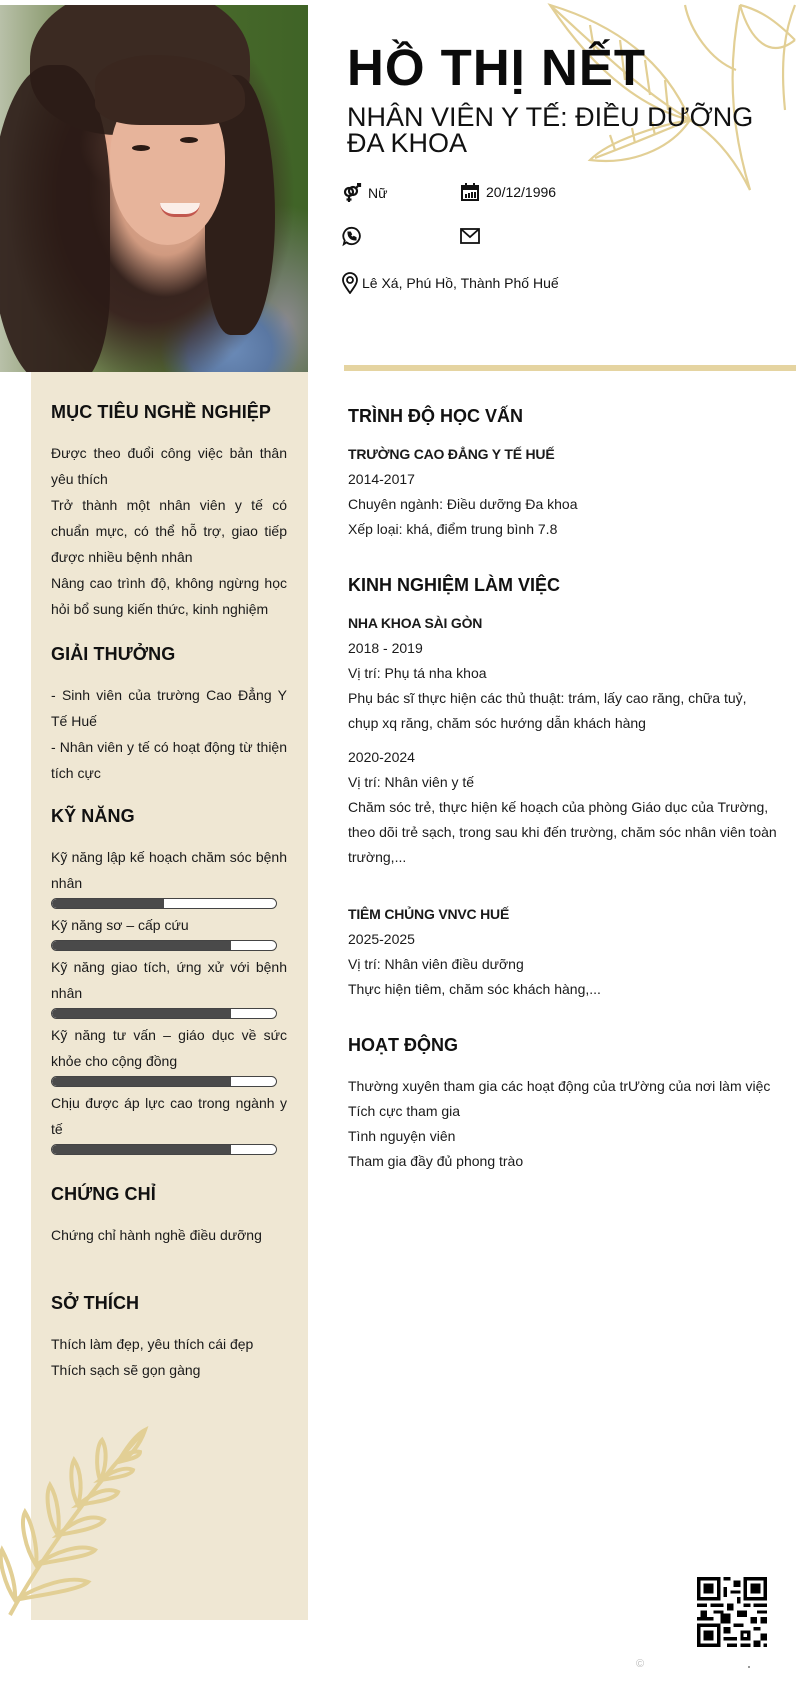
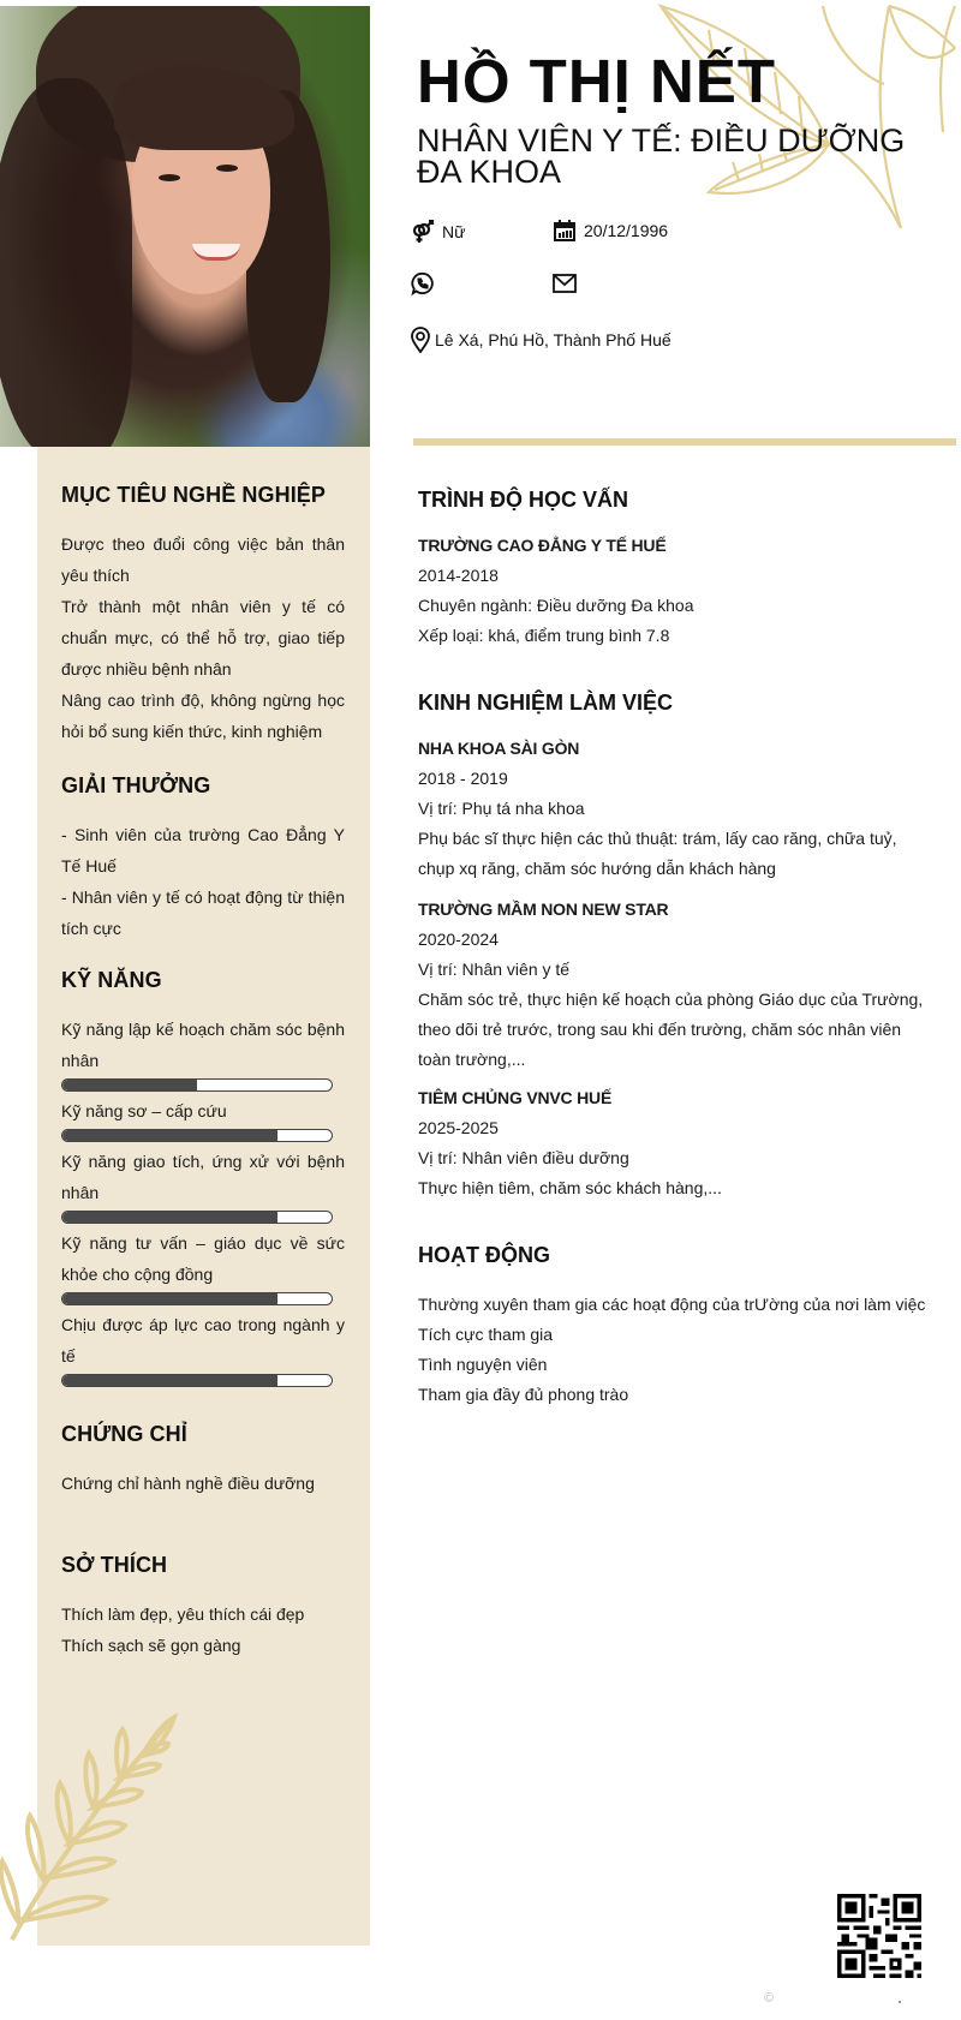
  HỒ THỊ NẾT
  NHÂN VIÊN Y TẾ: ĐIỀU DƯỠNG ĐA KHOA
  Nữ
  20/12/1996
  Lê Xá, Phú Hồ, Thành Phố Huế
  MỤC TIÊU NGHỀ NGHIỆP
  Được theo đuổi công việc bản thân yêu thích
  Trở thành một nhân viên y tế có chuẩn mực, có thể hỗ trợ, giao tiếp được nhiều bệnh nhân
  Nâng cao trình độ, không ngừng học hỏi bổ sung kiến thức, kinh nghiệm
  GIẢI THƯỞNG
  - Sinh viên của trường Cao Đẳng Y Tế Huế
  - Nhân viên y tế có hoạt động từ thiện tích cực
  KỸ NĂNG
  Kỹ năng lập kế hoạch chăm sóc bệnh nhân
  Kỹ năng sơ – cấp cứu
  Kỹ năng giao tích, ứng xử với bệnh nhân
  Kỹ năng tư vấn – giáo dục về sức khỏe cho cộng đồng
  Chịu được áp lực cao trong ngành y tế
  CHỨNG CHỈ
  Chứng chỉ hành nghề điều dưỡng
  SỞ THÍCH
  Thích làm đẹp, yêu thích cái đẹp
  Thích sạch sẽ gọn gàng
  TRÌNH ĐỘ HỌC VẤN
  TRƯỜNG CAO ĐẲNG Y TẾ HUẾ
- 2014-2017
+ 2014-2018
  Chuyên ngành: Điều dưỡng Đa khoa
  Xếp loại: khá, điểm trung bình 7.8
  KINH NGHIỆM LÀM VIỆC
  NHA KHOA SÀI GÒN
  2018 - 2019
  Vị trí: Phụ tá nha khoa
  Phụ bác sĩ thực hiện các thủ thuật: trám, lấy cao răng, chữa tuỷ, chụp xq răng, chăm sóc hướng dẫn khách hàng
+ TRƯỜNG MẦM NON NEW STAR
  2020-2024
  Vị trí: Nhân viên y tế
- Chăm sóc trẻ, thực hiện kế hoạch của phòng Giáo dục của Trường, theo dõi trẻ sạch, trong sau khi đến trường, chăm sóc nhân viên toàn trường,...
+ Chăm sóc trẻ, thực hiện kế hoạch của phòng Giáo dục của Trường, theo dõi trẻ trước, trong sau khi đến trường, chăm sóc nhân viên toàn trường,...
  TIÊM CHỦNG VNVC HUẾ
  2025-2025
  Vị trí: Nhân viên điều dưỡng
  Thực hiện tiêm, chăm sóc khách hàng,...
  HOẠT ĐỘNG
  Thường xuyên tham gia các hoạt động của trƯờng của nơi làm việc
  Tích cực tham gia
  Tình nguyện viên
  Tham gia đầy đủ phong trào
  ©
